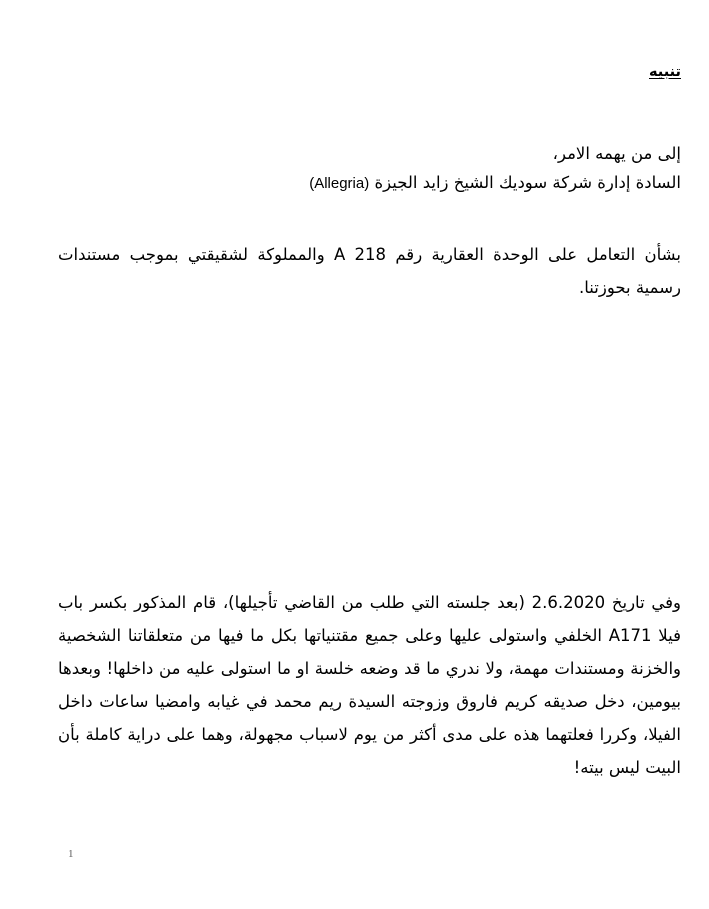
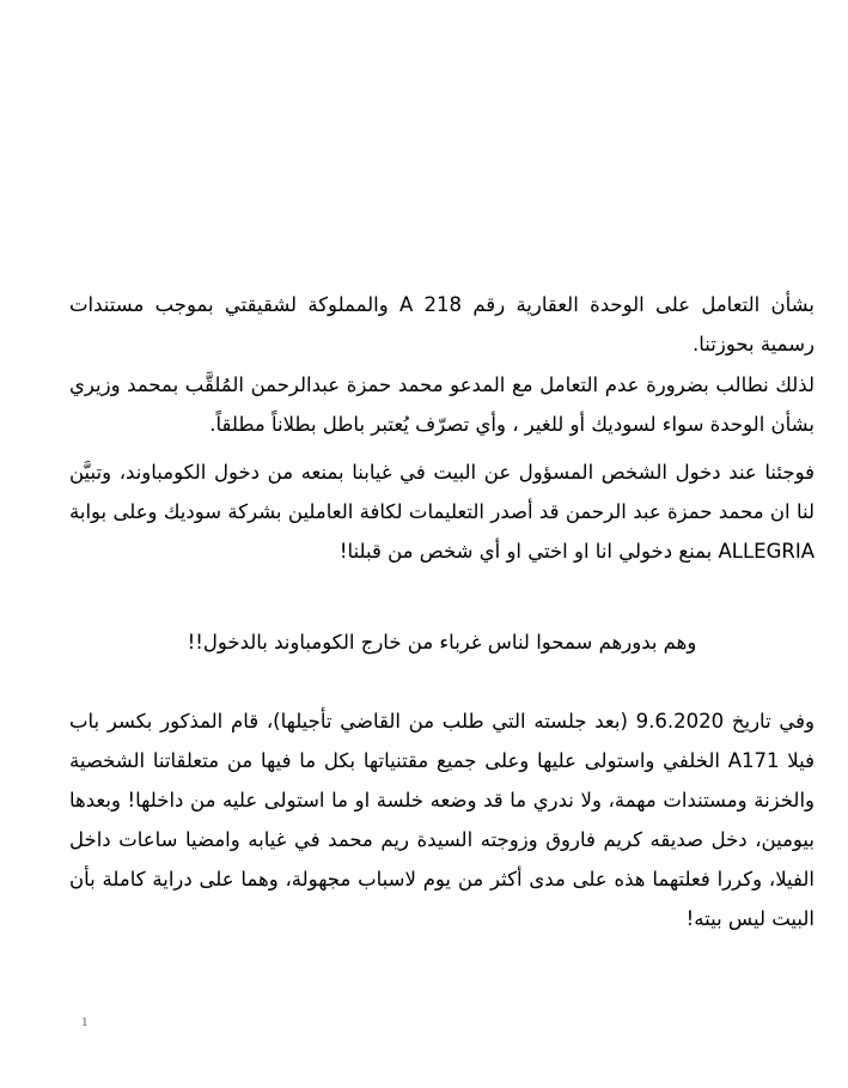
- تنبيه
- إلى من يهمه الامر،
- السادة إدارة شركة سوديك الشيخ زايد الجيزة (Allegria)
  بشأن التعامل على الوحدة العقارية رقم 218 A والمملوكة لشقيقتي بموجب مستندات رسمية بحوزتنا.
+ لذلك نطالب بضرورة عدم التعامل مع المدعو محمد حمزة عبدالرحمن المُلقَّب بمحمد وزيري بشأن الوحدة سواء لسوديك أو للغير ، وأي تصرّف يُعتبر باطل بطلاناً مطلقاً.
+ فوجئنا عند دخول الشخص المسؤول عن البيت في غيابنا بمنعه من دخول الكومباوند، وتبيَّن لنا ان محمد حمزة عبد الرحمن قد أصدر التعليمات لكافة العاملين بشركة سوديك وعلى بوابة ALLEGRIA بمنع دخولي انا او اختي او أي شخص من قبلنا!
+ وهم بدورهم سمحوا لناس غرباء من خارج الكومباوند بالدخول!!
- وفي تاريخ 2.6.2020 (بعد جلسته التي طلب من القاضي تأجيلها)، قام المذكور بكسر باب فيلا A171 الخلفي واستولى عليها وعلى جميع مقتنياتها بكل ما فيها من متعلقاتنا الشخصية والخزنة ومستندات مهمة، ولا ندري ما قد وضعه خلسة او ما استولى عليه من داخلها! وبعدها بيومين، دخل صديقه كريم فاروق وزوجته السيدة ريم محمد في غيابه وامضيا ساعات داخل الفيلا، وكررا فعلتهما هذه على مدى أكثر من يوم لاسباب مجهولة، وهما على دراية كاملة بأن البيت ليس بيته!
+ وفي تاريخ 9.6.2020 (بعد جلسته التي طلب من القاضي تأجيلها)، قام المذكور بكسر باب فيلا A171 الخلفي واستولى عليها وعلى جميع مقتنياتها بكل ما فيها من متعلقاتنا الشخصية والخزنة ومستندات مهمة، ولا ندري ما قد وضعه خلسة او ما استولى عليه من داخلها! وبعدها بيومين، دخل صديقه كريم فاروق وزوجته السيدة ريم محمد في غيابه وامضيا ساعات داخل الفيلا، وكررا فعلتهما هذه على مدى أكثر من يوم لاسباب مجهولة، وهما على دراية كاملة بأن البيت ليس بيته!
  1
